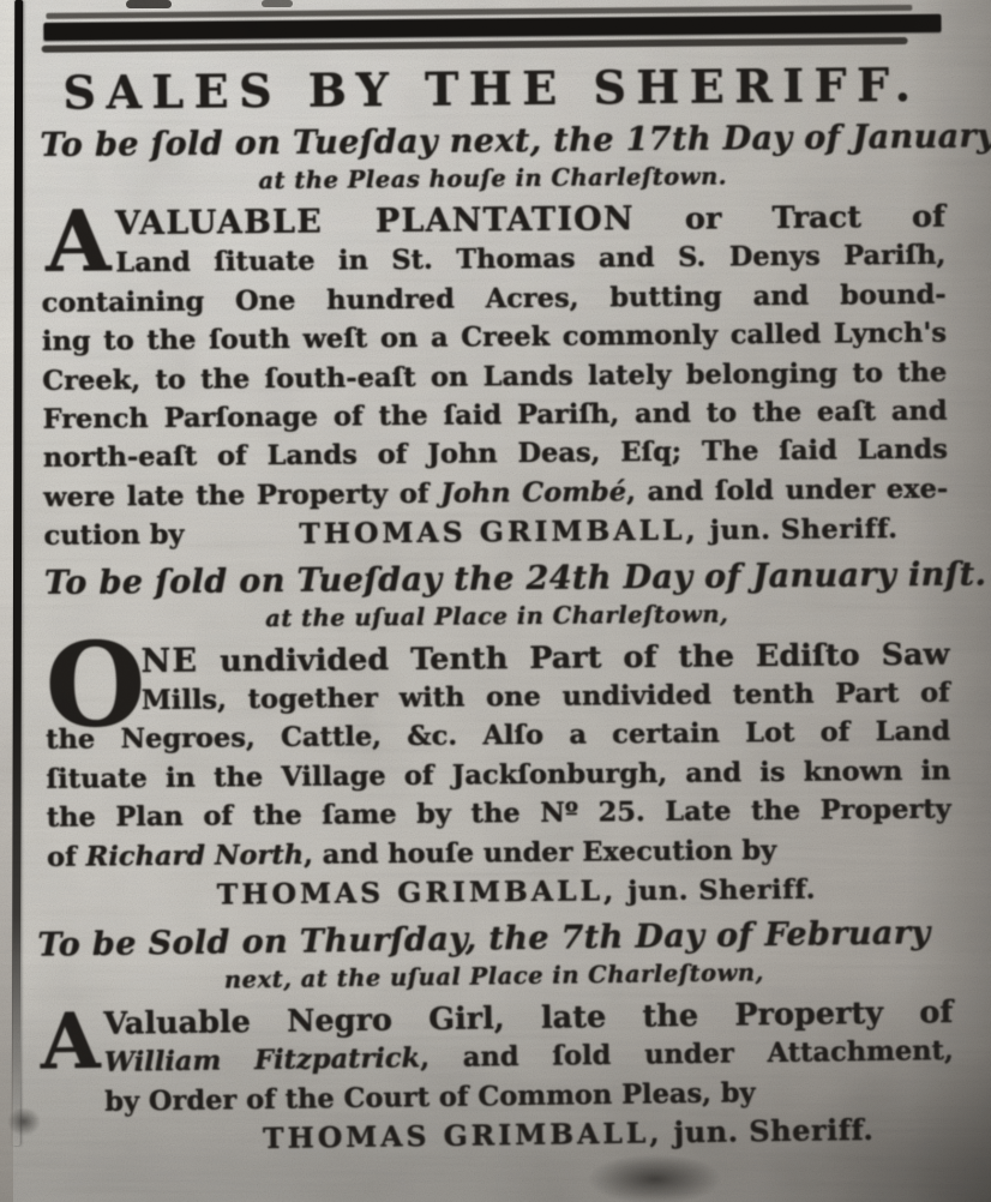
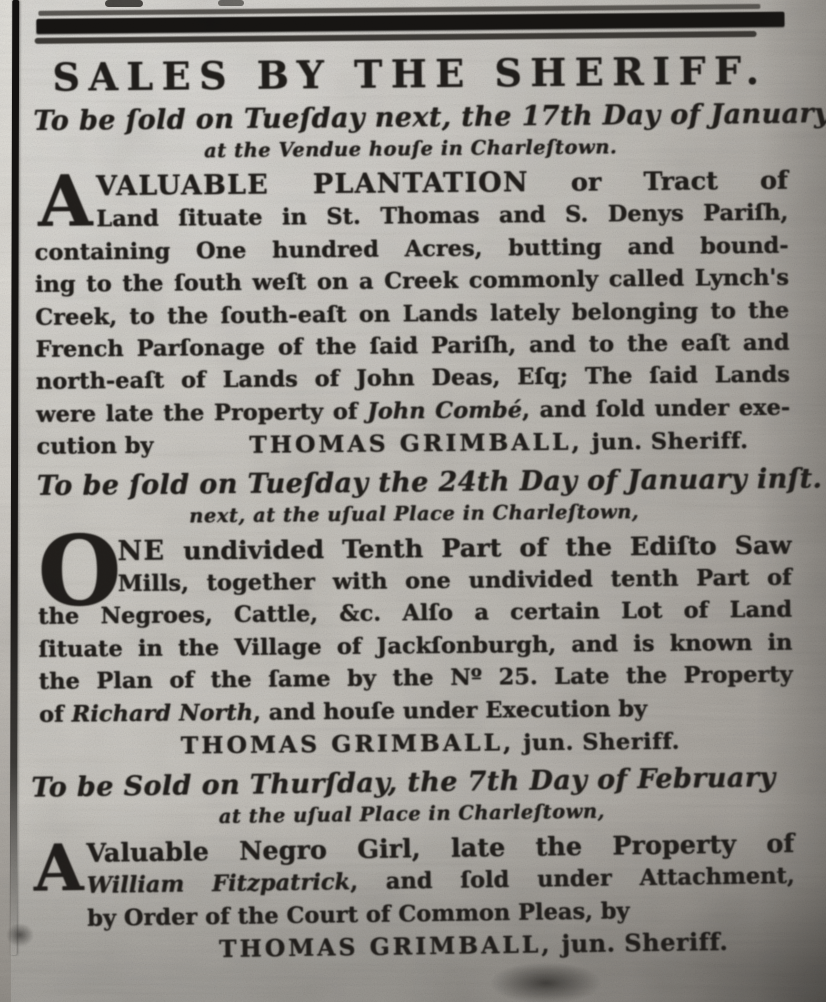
  SALES BY THE SHERIFF
  To be ſold on Tueſday next, the 17th Day of Jan
- at the Pleas houſe in Charleſtown.
+ at the Vendue houſe in Charleſtown.
  A
  VALUABLE PLANTATION or Tract
  Land ſituate in St. Thomas and S. Denys Pari
  containing One hundred Acres, butting and bou
  ing to the ſouth weſt on a Creek commonly called Lync
  Creek, to the ſouth-eaſt on Lands lately belonging to t
  French Parſonage of the ſaid Pariſh, and to the eaſt a
  north-eaſt of Lands of John Deas, Eſq; The ſaid Lan
  were late the Property of John Combé, and ſold under e
  cution by
  THOMAS GRIMBALL, jun. Sheriff.
  To be ſold on Tueſday the 24th Day of January
- at the uſual Place in Charleſtown,
+ next, at the uſual Place in Charleſtown,
  O
  NE undivided Tenth Part of the Ediſto S
  Mills, together with one undivided tenth Part
  the Negroes, Cattle, &c. Alſo a certain Lot of La
  ſituate in the Village of Jackſonburgh, and is known
  the Plan of the ſame by the Nº 25. Late the Prope
  of Richard North, and houſe under Execution by
  THOMAS GRIMBALL, jun. Sheriff.
  To be Sold on Thurſday, the 7th Day of Februar
- next, at the uſual Place in Charleſtown,
+ at the uſual Place in Charleſtown,
  A
  Valuable Negro Girl, late the Property
  William Fitzpatrick, and ſold under
  by Order of the Court of Common Pleas, by
  THOMAS GRIMBALL, jun.
